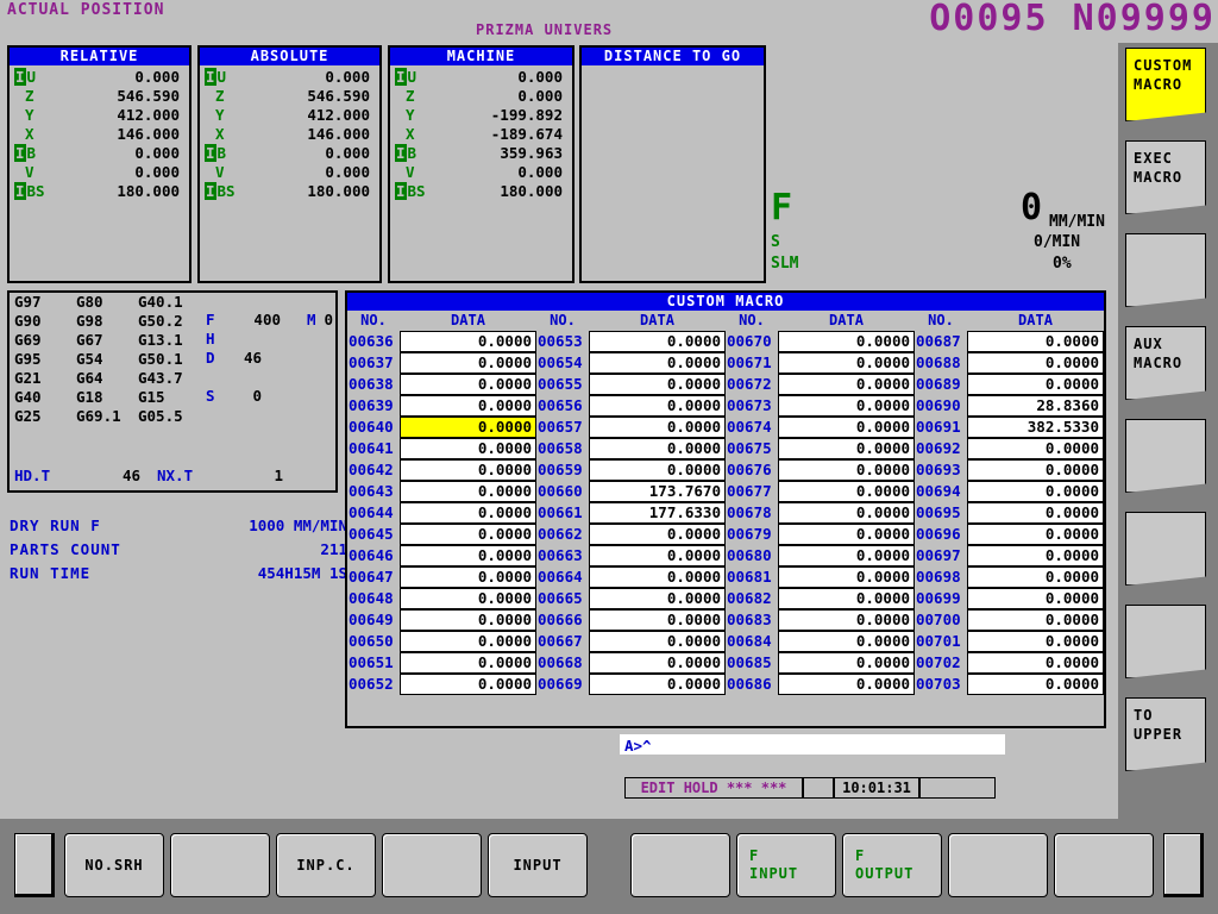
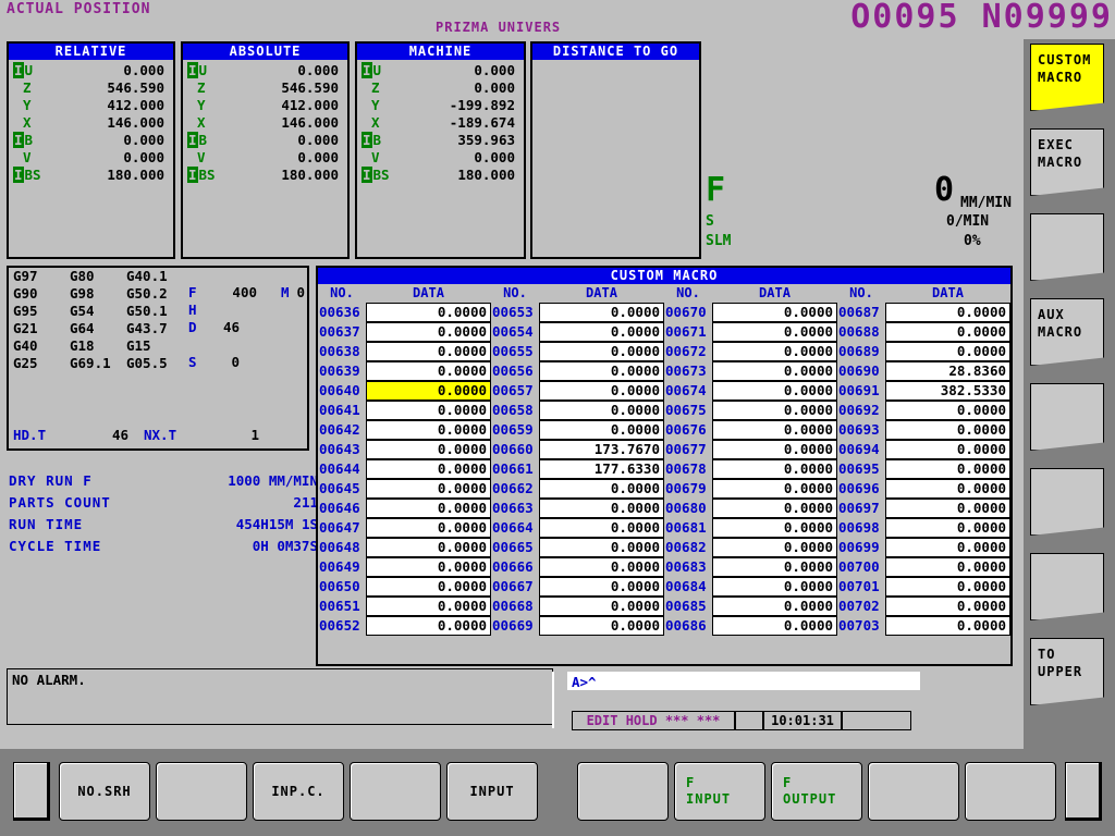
  ACTUAL POSITION
  PRIZMA UNIVERS
  O0095 N09999
  RELATIVE
  I U
  0.000
  Z
  546.590
  Y
  412.000
  X
  146.000
  I B
  0.000
  V
  0.000
  I BS
  180.000
  ABSOLUTE
  I U
  0.000
  Z
  546.590
  Y
  412.000
  X
  146.000
  I B
  0.000
  V
  0.000
  I BS
  180.000
  MACHINE
  I U
  0.000
  Z
  0.000
  Y
  -199.892
  X
  -189.674
  I B
  359.963
  V
  0.000
  I BS
  180.000
  DISTANCE TO GO
  F
  S
  SLM
  0
  MM/MIN
  0/MIN
  0%
  G97
  G80
  G40.1
  G90
  G98
  G50.2
- G69
- G67
- G13.1
  G95
  G54
  G50.1
  G21
  G64
  G43.7
  G40
  G18
  G15
  G25
  G69.1
  G05.5
  F
  400
  M
  0
  H
  D
  46
  S
  0
  HD.T
  46
  NX.T
  1
  DRY RUN F
  1000 MM/MIN
  PARTS COUNT
  211
  RUN TIME
  454H15M 1S
+ CYCLE TIME
+ 0H 0M37S
  CUSTOM MACRO
  NO.
  DATA
  NO.
  DATA
  NO.
  DATA
  NO.
  DATA
  00636
  0.0000
  00653
  0.0000
  00670
  0.0000
  00687
  0.0000
  00637
  0.0000
  00654
  0.0000
  00671
  0.0000
  00688
  0.0000
  00638
  0.0000
  00655
  0.0000
  00672
  0.0000
  00689
  0.0000
  00639
  0.0000
  00656
  0.0000
  00673
  0.0000
  00690
  28.8360
  00640
  0.0000
  00657
  0.0000
  00674
  0.0000
  00691
  382.5330
  00641
  0.0000
  00658
  0.0000
  00675
  0.0000
  00692
  0.0000
  00642
  0.0000
  00659
  0.0000
  00676
  0.0000
  00693
  0.0000
  00643
  0.0000
  00660
  173.7670
  00677
  0.0000
  00694
  0.0000
  00644
  0.0000
  00661
  177.6330
  00678
  0.0000
  00695
  0.0000
  00645
  0.0000
  00662
  0.0000
  00679
  0.0000
  00696
  0.0000
  00646
  0.0000
  00663
  0.0000
  00680
  0.0000
  00697
  0.0000
  00647
  0.0000
  00664
  0.0000
  00681
  0.0000
  00698
  0.0000
  00648
  0.0000
  00665
  0.0000
  00682
  0.0000
  00699
  0.0000
  00649
  0.0000
  00666
  0.0000
  00683
  0.0000
  00700
  0.0000
  00650
  0.0000
  00667
  0.0000
  00684
  0.0000
  00701
  0.0000
  00651
  0.0000
  00668
  0.0000
  00685
  0.0000
  00702
  0.0000
  00652
  0.0000
  00669
  0.0000
  00686
  0.0000
  00703
  0.0000
+ NO ALARM.
  A>^
  EDIT HOLD *** ***
  10:01:31
  CUSTOM
  MACRO
  EXEC
  MACRO
  AUX
  MACRO
  TO
  UPPER
  NO.SRH
  INP.C.
  INPUT
  F
  INPUT
  F
  OUTPUT
